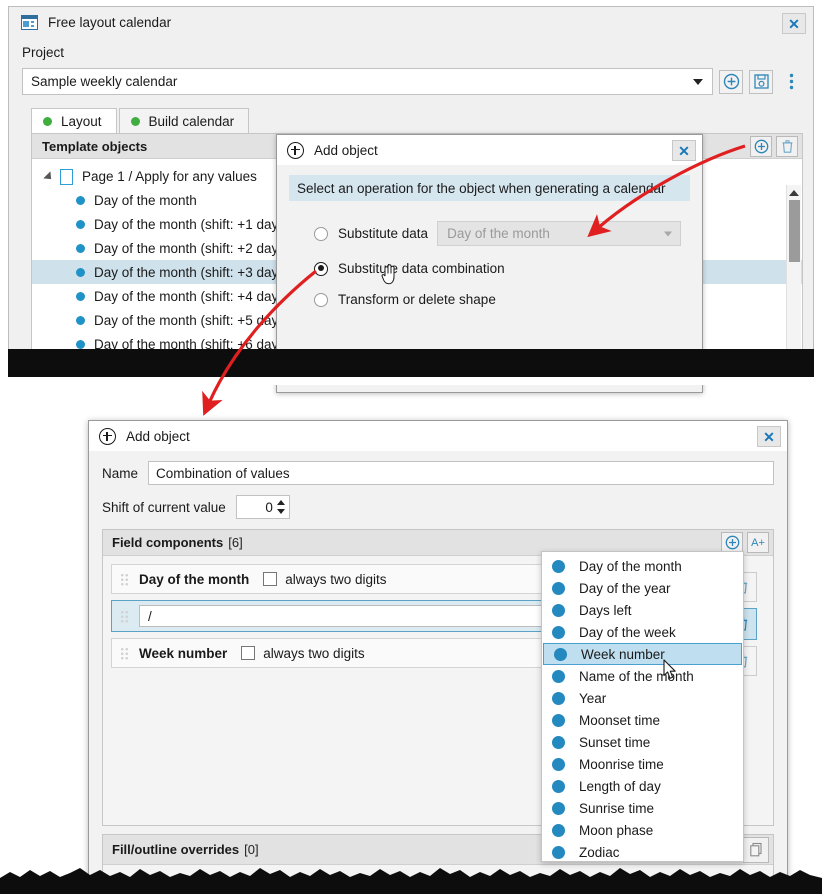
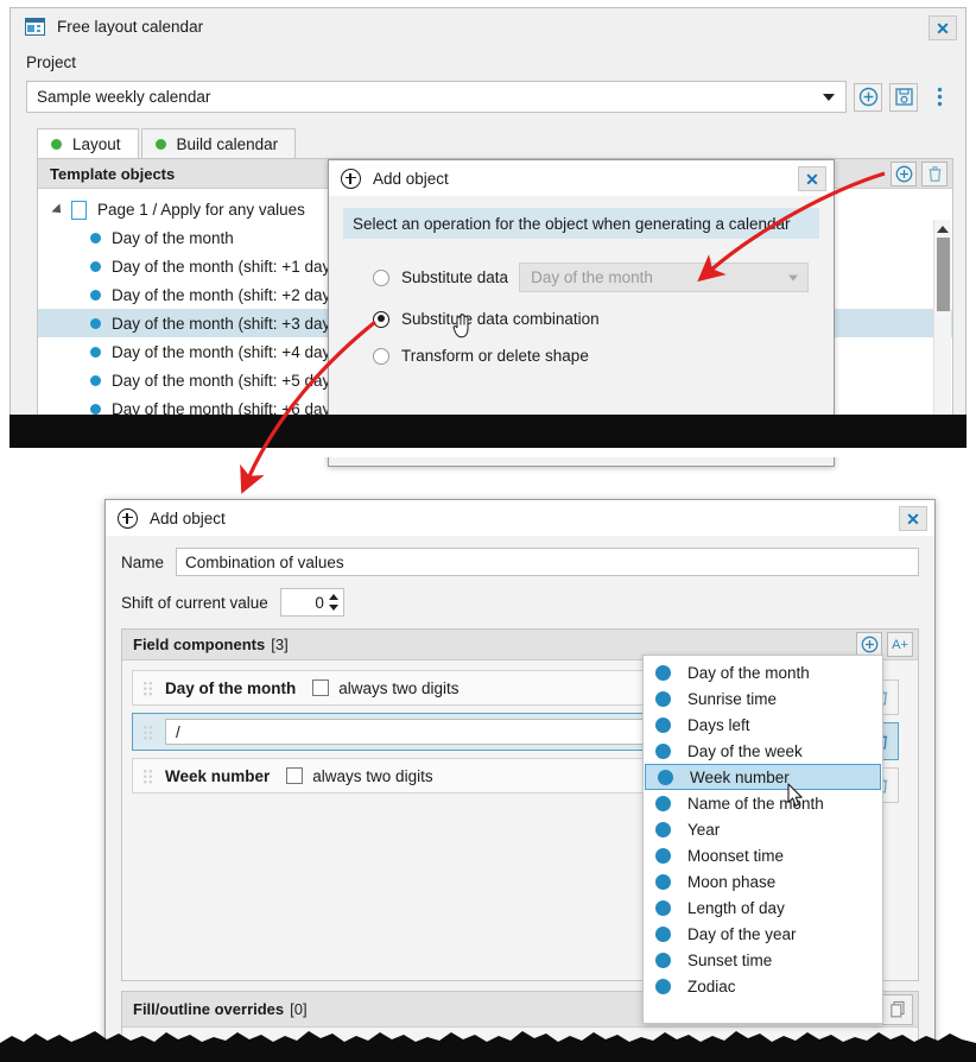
  Free layout calendar
  ✕
  Project
  Sample weekly calendar
  Layout
  Build calendar
  Template objects
  Page 1 / Apply for any values
  Day of the month
  Day of the month (shift: +1 day
  Day of the month (shift: +2 day
  Day of the month (shift: +3 day
  Day of the month (shift: +4 day
  Day of the month (shift: +5 day
  Day of the month (shift: +6 day
  Add object
  ✕
  Select an operation for the object when generating a calendr
  Substitute data
  Day of the month
  Substitu data combination
  Transform or delete shape
  Add object
  ✕
  Name
  Combination of values
  Shift of current value
  0
- Field components [6]
+ Field components [3]
  A+
  Day of the month
  always two digits
  /
  Week number
  always two digits
  Fill/outline overrides [0]
  Day of the month
- Day of the year
+ Sunrise time
  Days left
  Day of the week
  Week number
  Name of the mnth
  Year
  Moonset time
- Sunset time
+ Moon phase
- Moonrise time
  Length of day
- Sunrise time
+ Day of the year
- Moon phase
+ Sunset time
  Zodiac
